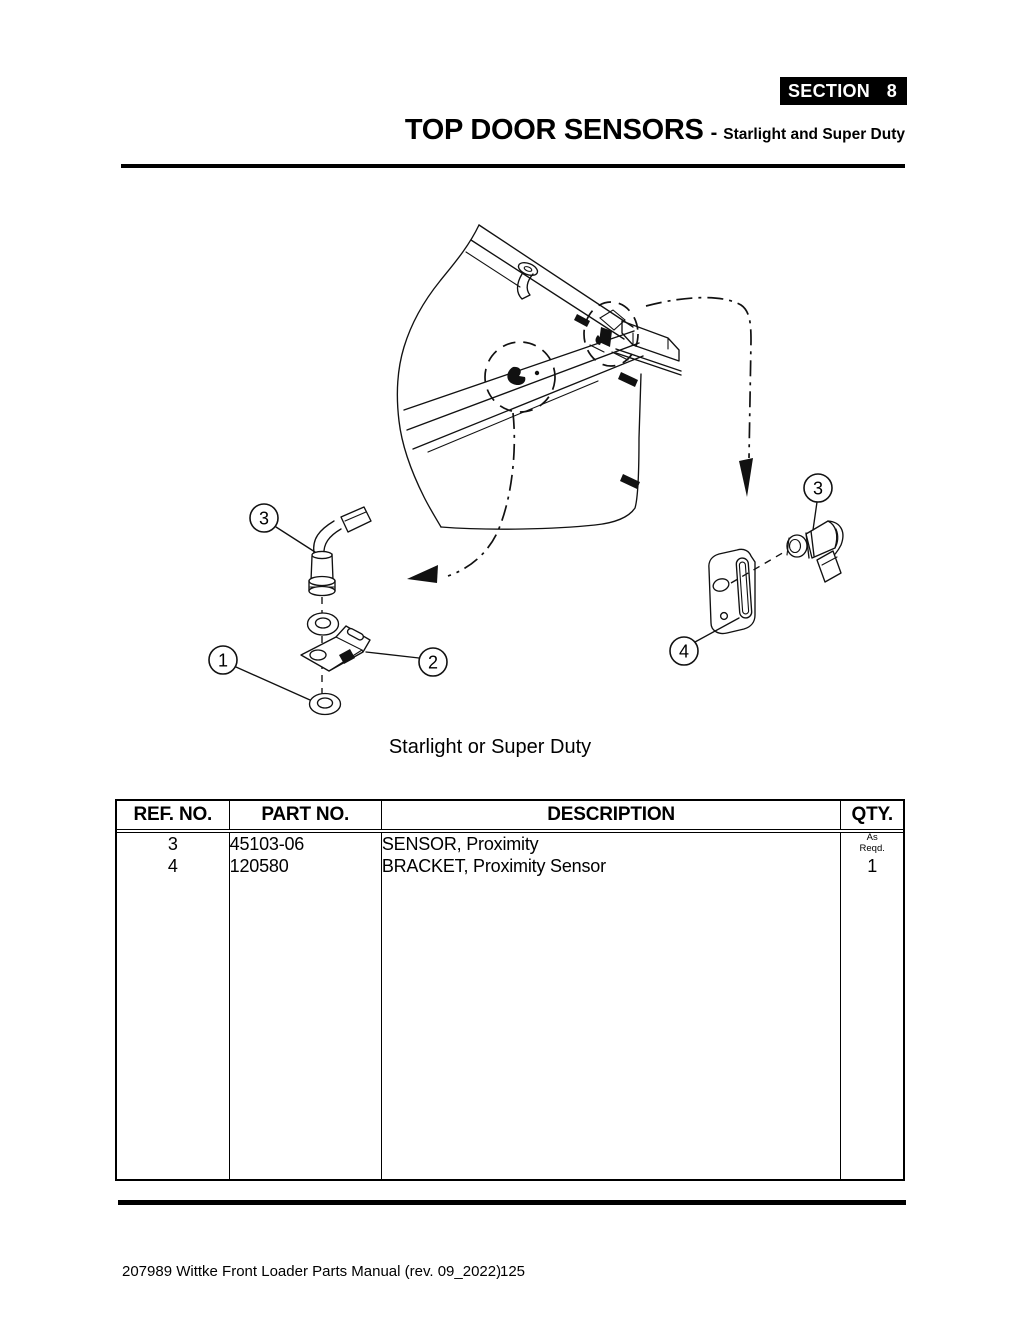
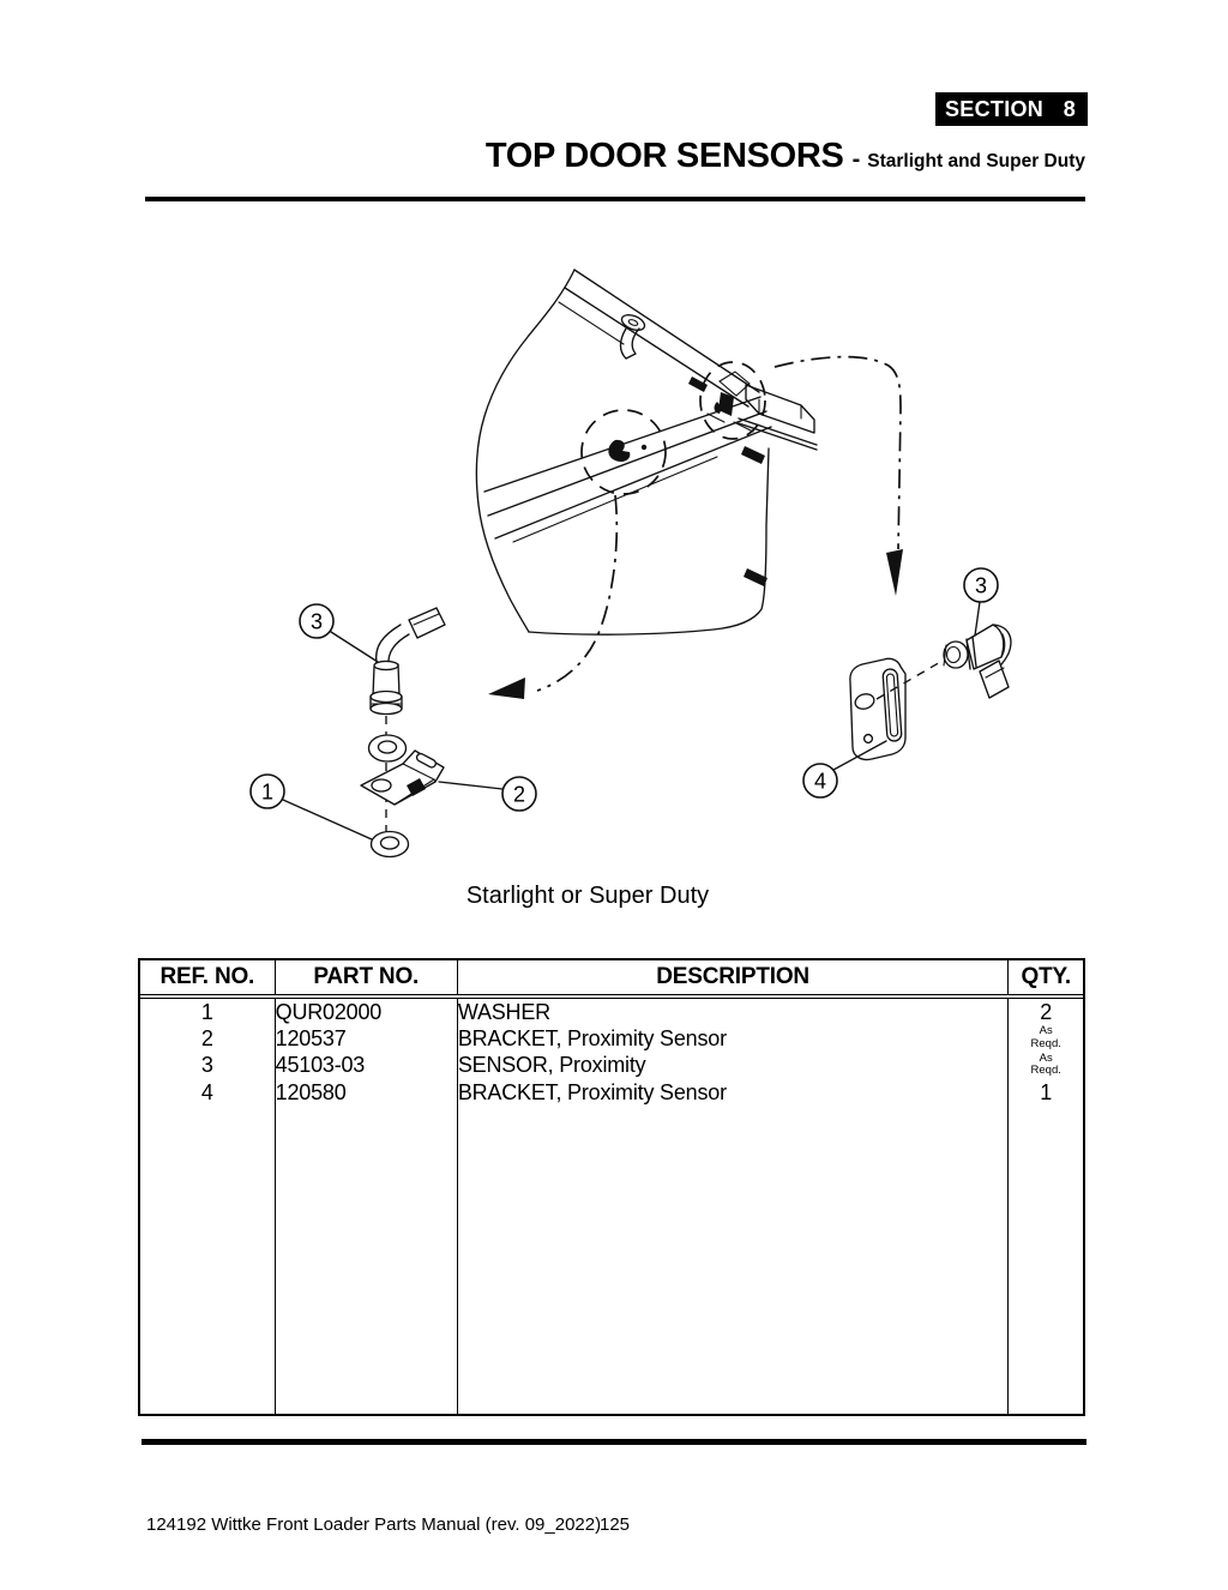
  SECTION
  8
  TOP DOOR SENSORS
  -
  Starlight and Super Duty
  3
  1
  2
  4
  3
  Starlight or Super Duty
  REF. NO.	PART NO.	DESCRIPTION	QTY.
+ 1	QUR02000	WASHER	2
+ 2	120537	BRACKET, Proximity Sensor	As Reqd.
- 3	45103-06	SENSOR, Proximity	As Reqd.
+ 3	45103-03	SENSOR, Proximity	As Reqd.
  4	120580	BRACKET, Proximity Sensor	1
- 207989 Wittke Front Loader Parts Manual (rev. 09_2022)
+ 124192 Wittke Front Loader Parts Manual (rev. 09_2022)
  125
